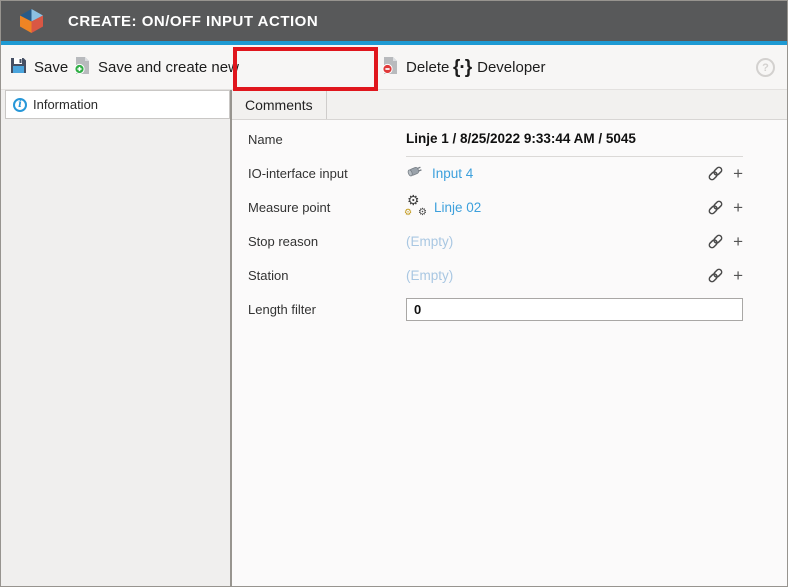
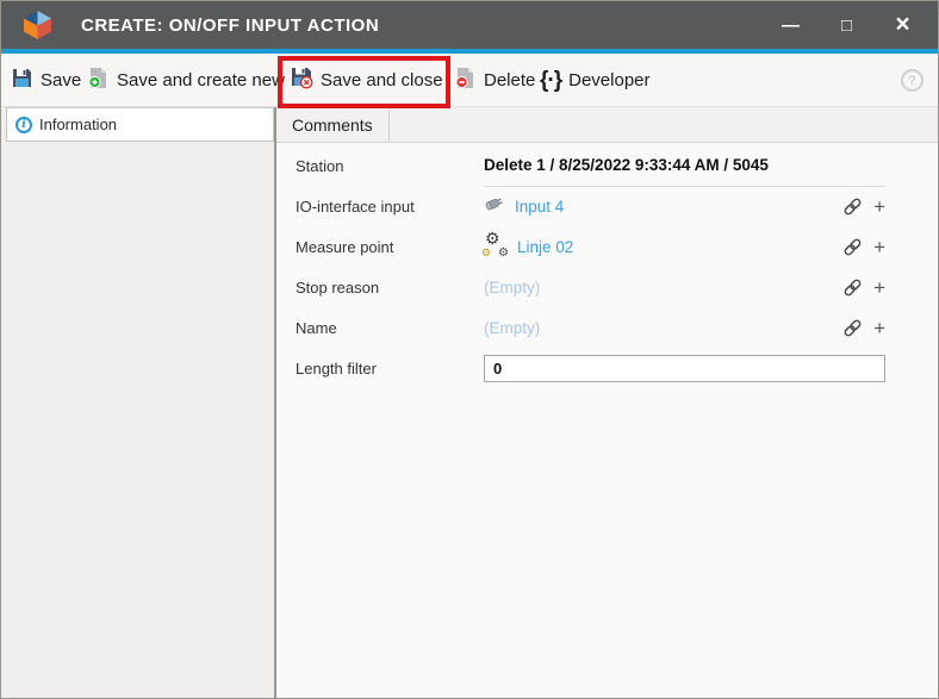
  CREATE: ON/OFF INPUT ACTION
+ —
+ □
+ ×
  Save
  Save and create new
+ Save and close
  Delete
  {·}
  Developer
  ?
  i
  Information
  Comments
- Name
+ Station
- Linje 1 / 8/25/2022 9:33:44 AM / 5045
+ Delete 1 / 8/25/2022 9:33:44 AM / 5045
  IO-interface input
  Input 4
  +
  Measure point
  ⚙
  ⚙
  ⚙
  Linje 02
  +
  Stop reason
  (Empty)
  +
- Station
+ Name
  (Empty)
  +
  Length filter
  0
